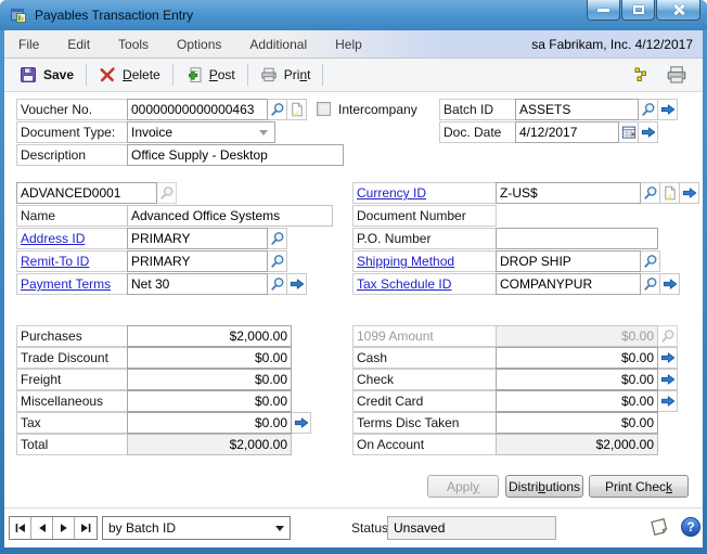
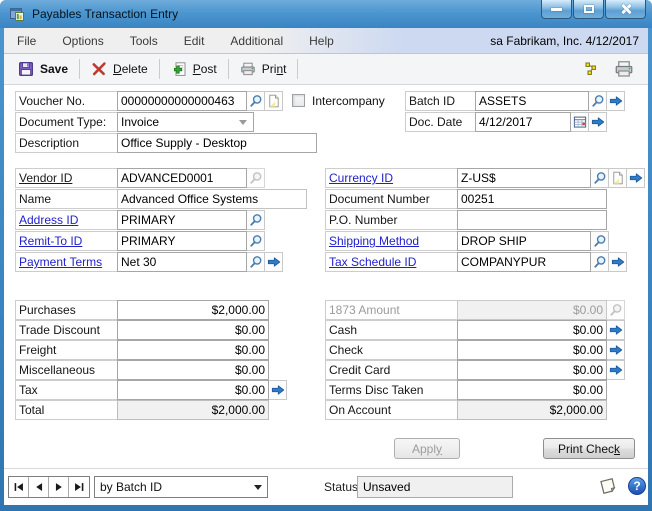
  Payables Transaction Entry
  File
- Edit
+ Options
  Tools
- Options
+ Edit
  Additional
  Help
  sa Fabrikam, Inc. 4/12/2017
  Save
  Delete
  Post
  Print
  Voucher No.
  00000000000000463
  Intercompany
  Document Type:
  Invoice
  Description
  Office Supply - Desktop
  Batch ID
  ASSETS
  Doc. Date
  4/12/2017
+ Vendor ID
  ADVANCED0001
  Name
  Advanced Office Systems
  Address ID
  PRIMARY
  Remit-To ID
  PRIMARY
  Payment Terms
  Net 30
  Currency ID
  Z-US$
  Document Number
+ 00251
  P.O. Number
  Shipping Method
  DROP SHIP
  Tax Schedule ID
  COMPANYPUR
  Purchases
  $2,000.00
  Trade Discount
  $0.00
  Freight
  $0.00
  Miscellaneous
  $0.00
  Tax
  $0.00
  Total
  $2,000.00
- 1099 Amount
+ 1873 Amount
  $0.00
  Cash
  $0.00
  Check
  $0.00
  Credit Card
  $0.00
  Terms Disc Taken
  $0.00
  On Account
  $2,000.00
  Apply
- Distributions
  Print Check
  by Batch ID
  Status
  Unsaved
  ?
